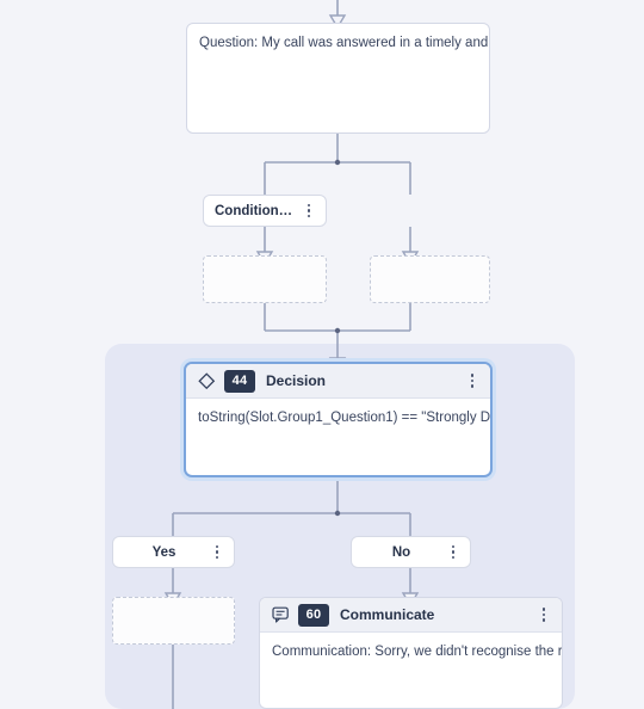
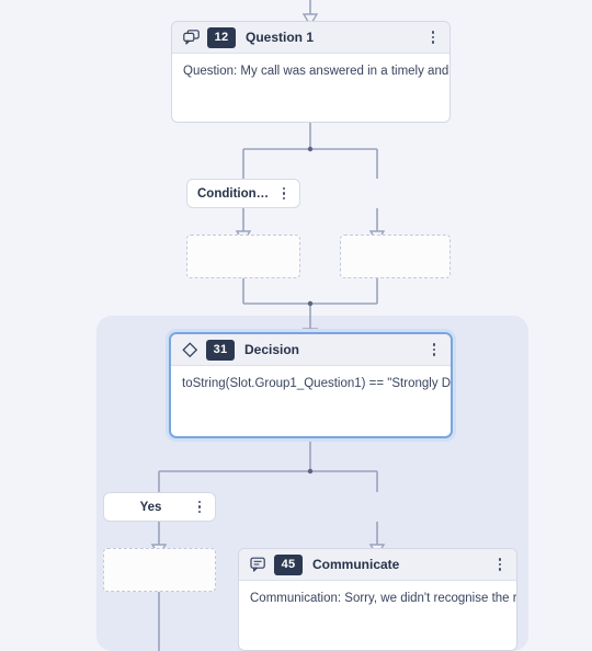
+ 12
+ Question 1
  Question: My call was answered in a timely and
  Conditions N
- 44
+ 31
  Decision
  toString(Slot.Group1_Question1) == "Strongly D
  Yes
- No
- 60
+ 45
  Communicate
  Communication: Sorry, we didn't recognise the r
